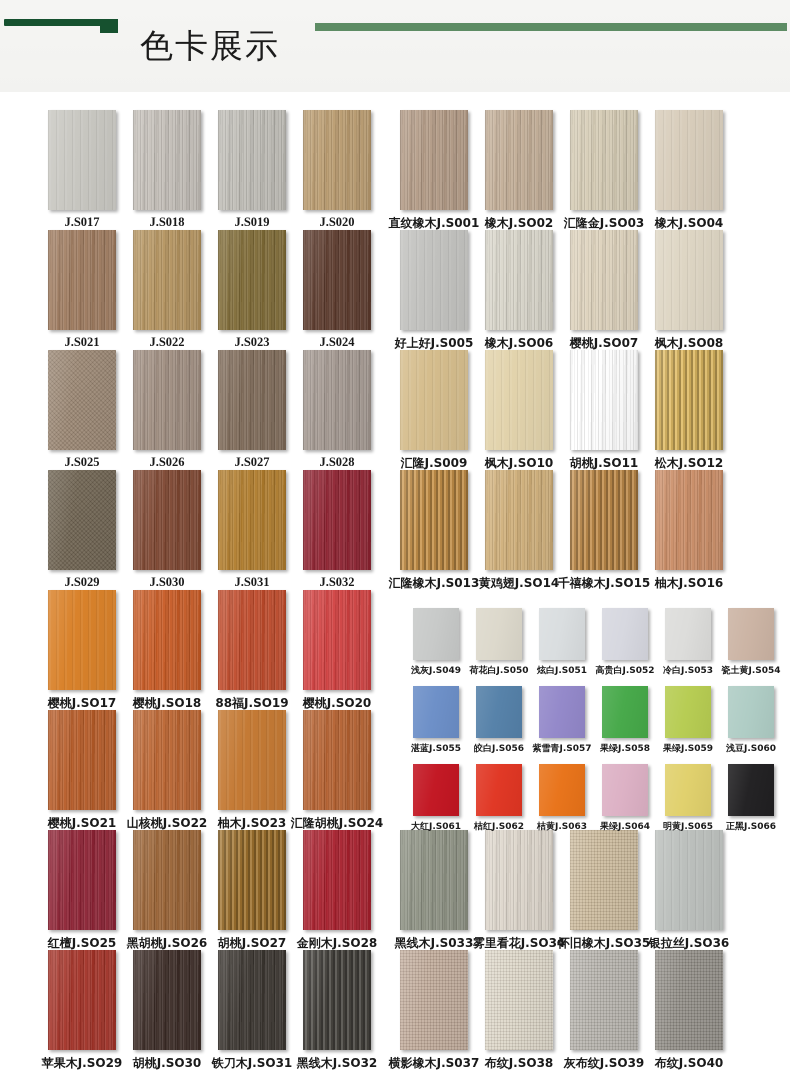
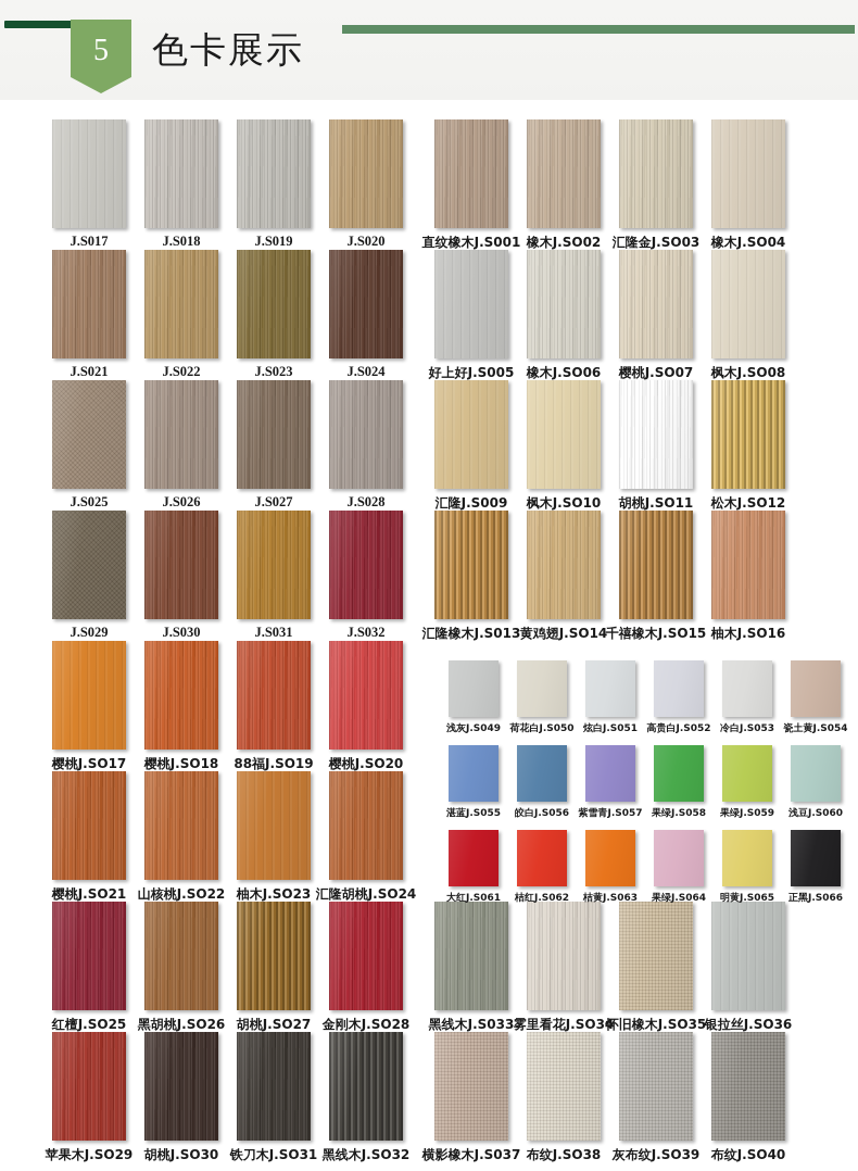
+ 5
  色卡展示
  J.S017
  J.S018
  J.S019
  J.S020
  J.S021
  J.S022
  J.S023
  J.S024
  J.S025
  J.S026
  J.S027
  J.S028
  J.S029
  J.S030
  J.S031
  J.S032
  樱桃J.SO17
  樱桃J.SO18
  88福J.SO19
  樱桃J.SO20
  樱桃J.SO21
  山核桃J.SO22
  柚木J.SO23
  汇隆胡桃J.SO24
  红檀J.SO25
  黑胡桃J.SO26
  胡桃J.SO27
  金刚木J.SO28
  苹果木J.SO29
  胡桃J.SO30
  铁刀木J.SO31
  黑线木J.SO32
  直纹橡木J.S001
  橡木J.SO02
  汇隆金J.SO03
  橡木J.SO04
  好上好J.S005
  橡木J.SO06
  樱桃J.SO07
  枫木J.SO08
  汇隆J.S009
  枫木J.SO10
  胡桃J.SO11
  松木J.SO12
  汇隆橡木J.S013
  黄鸡翅J.SO14
  千禧橡木J.SO15
  柚木J.SO16
  黑线木J.S033
  雾里看花J.SO34
  怀旧橡木J.SO35
  银拉丝J.SO36
  横影橡木J.S037
  布纹J.SO38
  灰布纹J.SO39
  布纹J.SO40
  浅灰J.S049
  荷花白J.S050
  炫白J.S051
  高贵白J.S052
  冷白J.S053
  瓷土黄J.S054
  湛蓝J.S055
  皎白J.S056
  紫雪青J.S057
  果绿J.S058
  果绿J.S059
  浅豆J.S060
  大红J.S061
  桔红J.S062
  桔黄J.S063
  果绿J.S064
  明黄J.S065
  正黑J.S066
